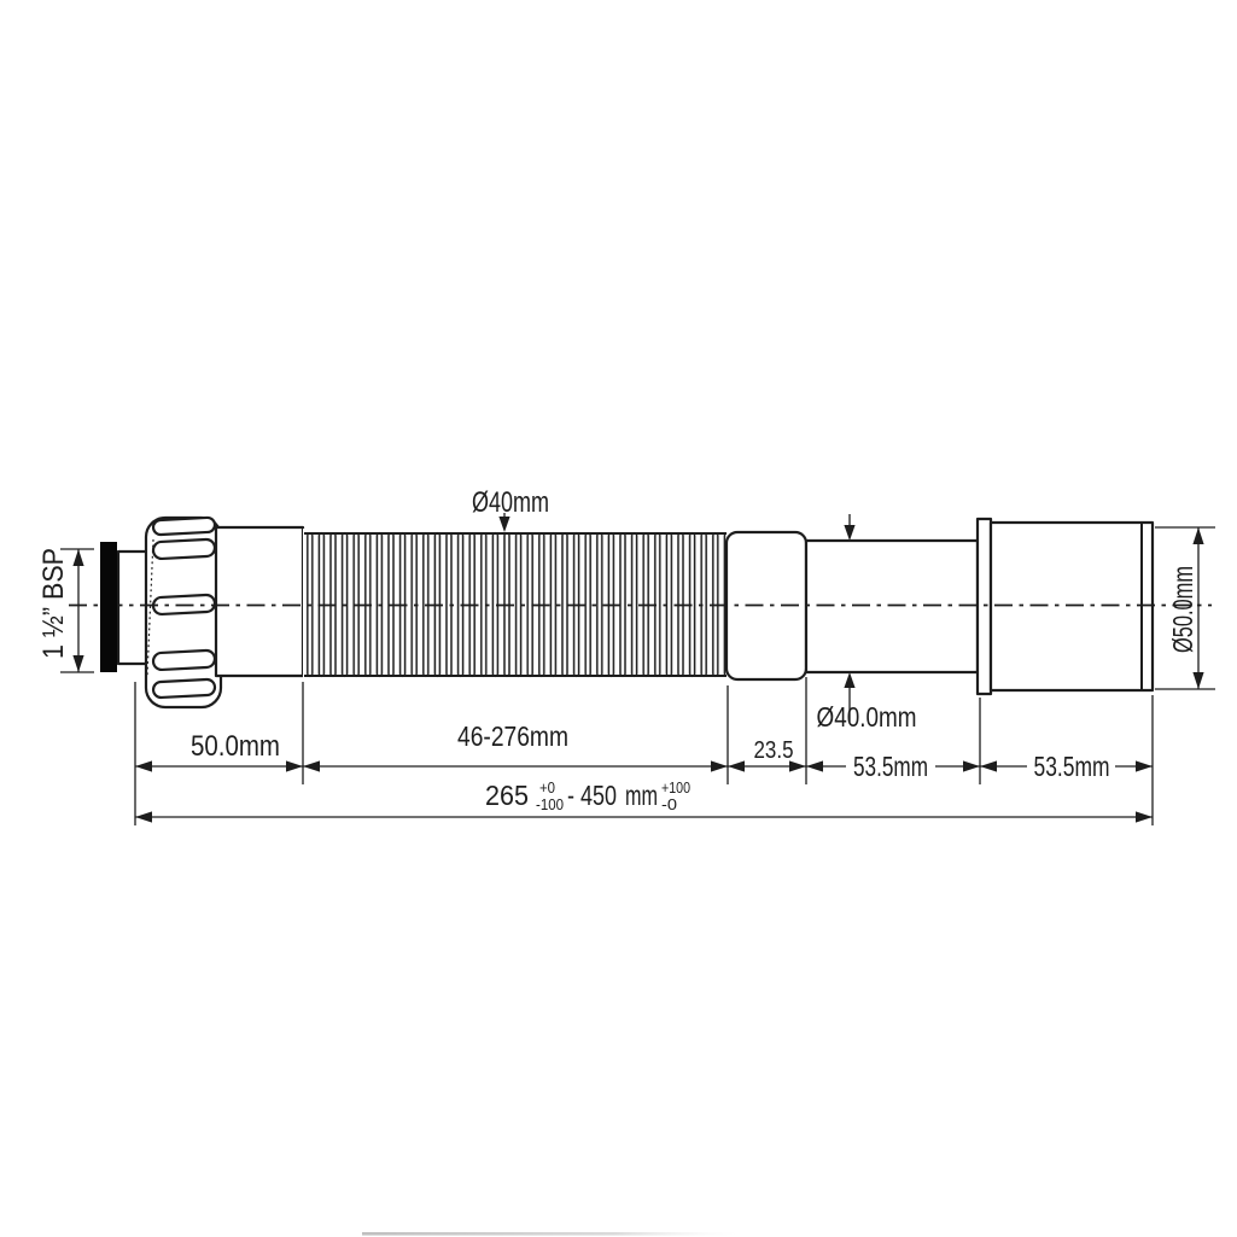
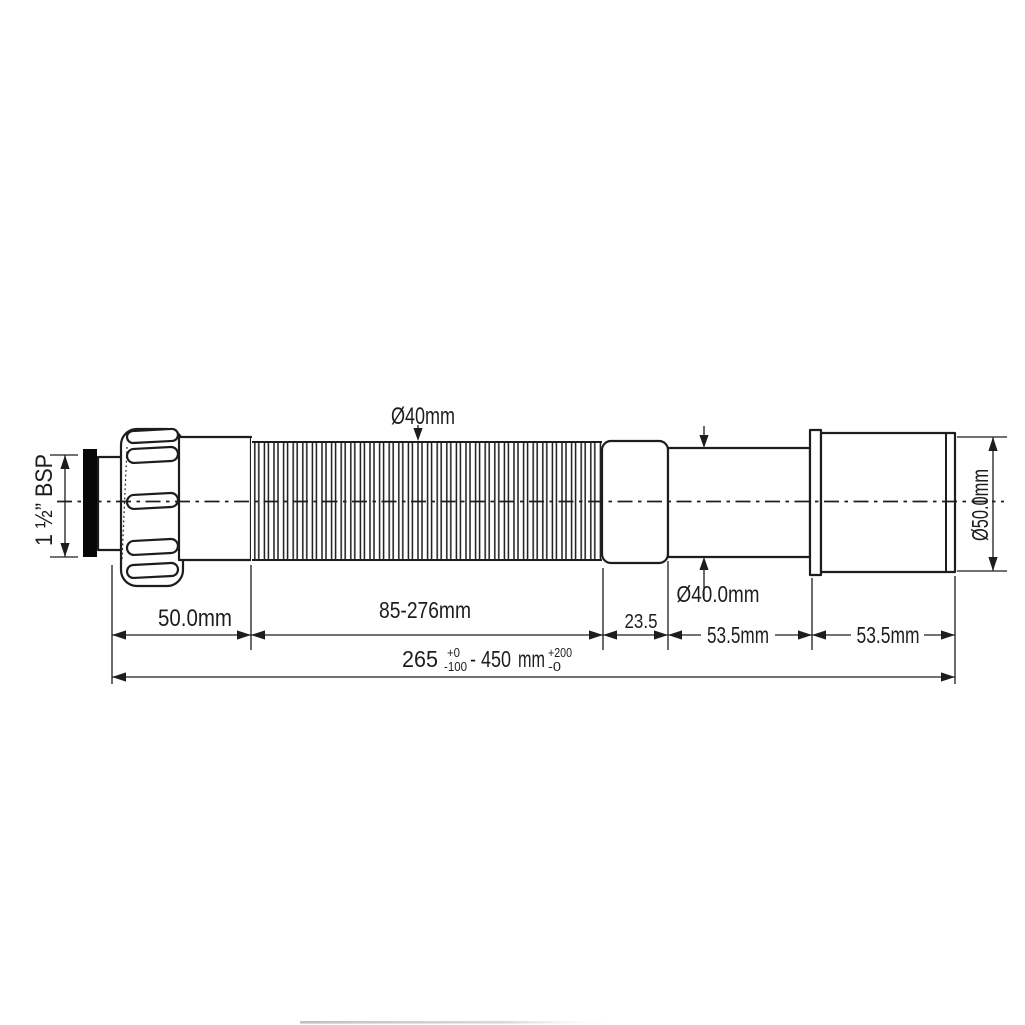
  Ø40mm
  50.0mm
- 46-276mm
+ 85-276mm
  23.5
  53.5mm
  53.5mm
  Ø40.0mm
  265
  +0
  -100
  - 450
  mm
- +100
+ +200
  -0
